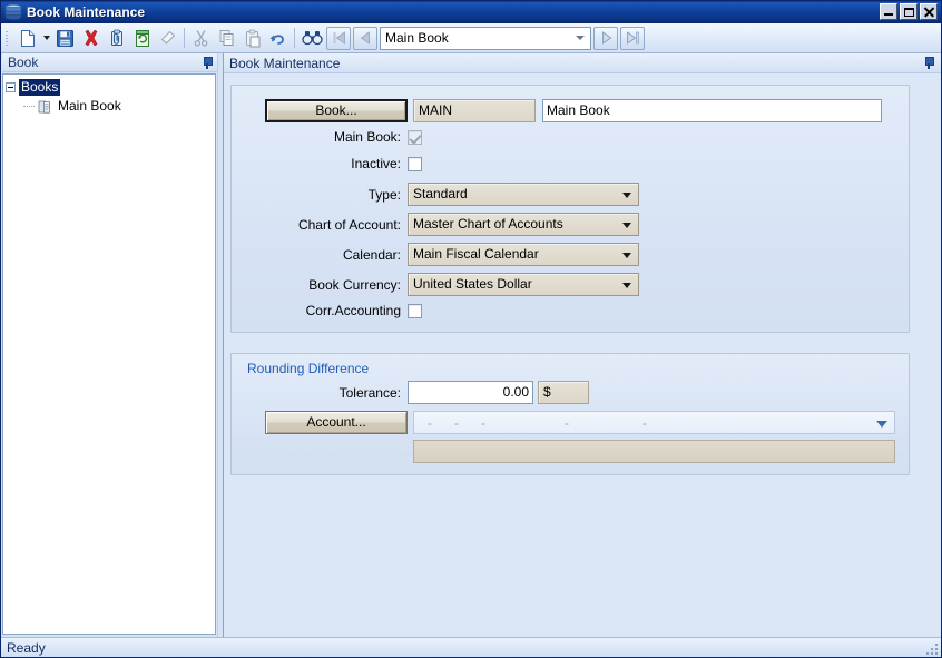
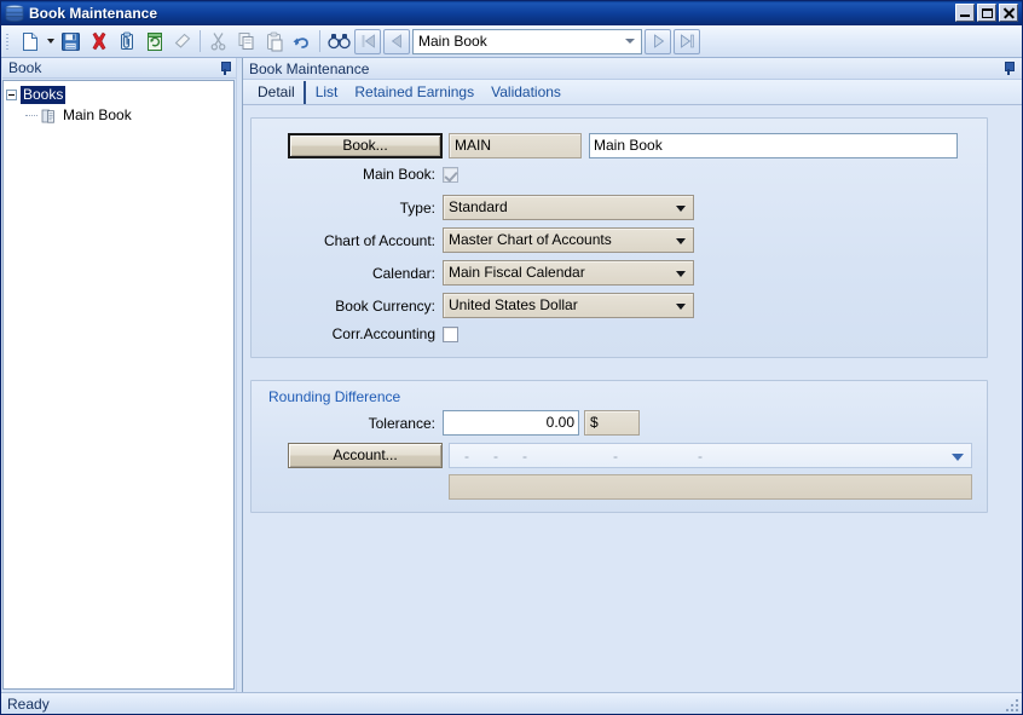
  Book Maintenance
  Main Book
  Book
  Books
  Main Book
  Book Maintenance
+ Detail
+ List
+ Retained Earnings
+ Validations
  Book...
  MAIN
  Main Book
  Main Book:
- Inactive:
  Type:
  Standard
  Chart of Account:
  Master Chart of Accounts
  Calendar:
  Main Fiscal Calendar
  Book Currency:
  United States Dollar
  Corr.Accounting
  Rounding Difference
  Tolerance:
  0.00
  $
  Account...
  -
  -
  -
  -
  -
  Ready
